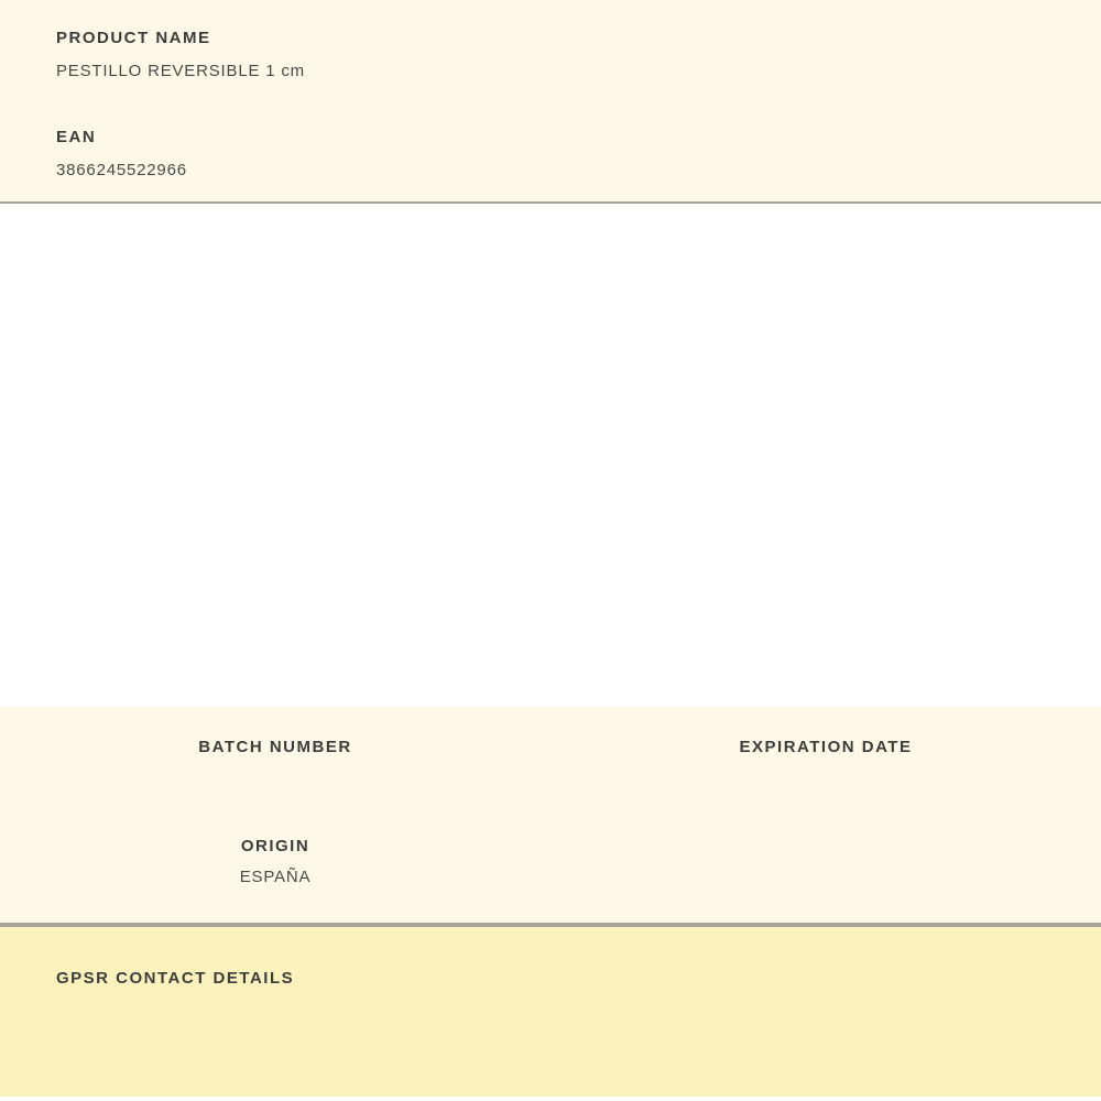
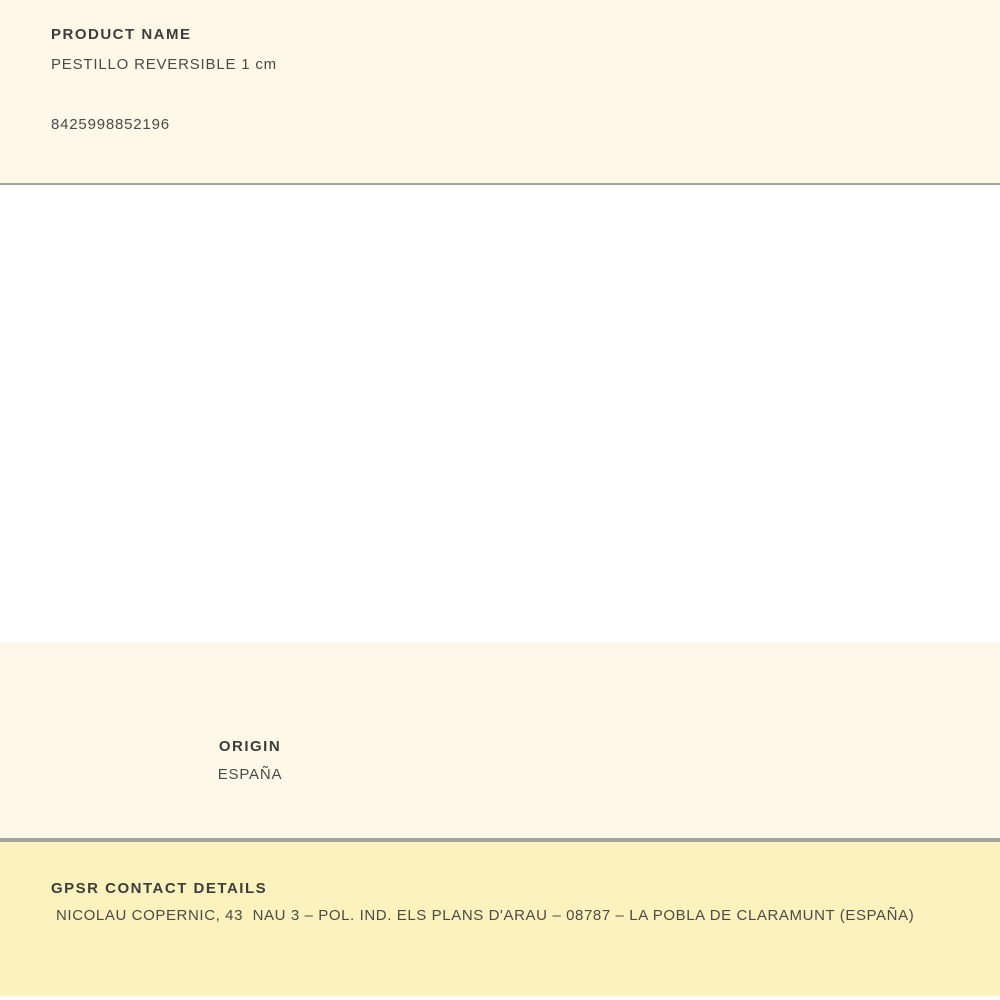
  PRODUCT NAME
  PESTILLO REVERSIBLE 1 cm
- EAN
- 3866245522966
+ 8425998852196
- BATCH NUMBER
- EXPIRATION DATE
  ORIGIN
  ESPAÑA
  GPSR CONTACT DETAILS
+ NICOLAU COPERNIC, 43 NAU 3 – POL. IND. ELS PLANS D'ARAU – 08787 – LA POBLA DE CLARAMUNT (ESPAÑA)
